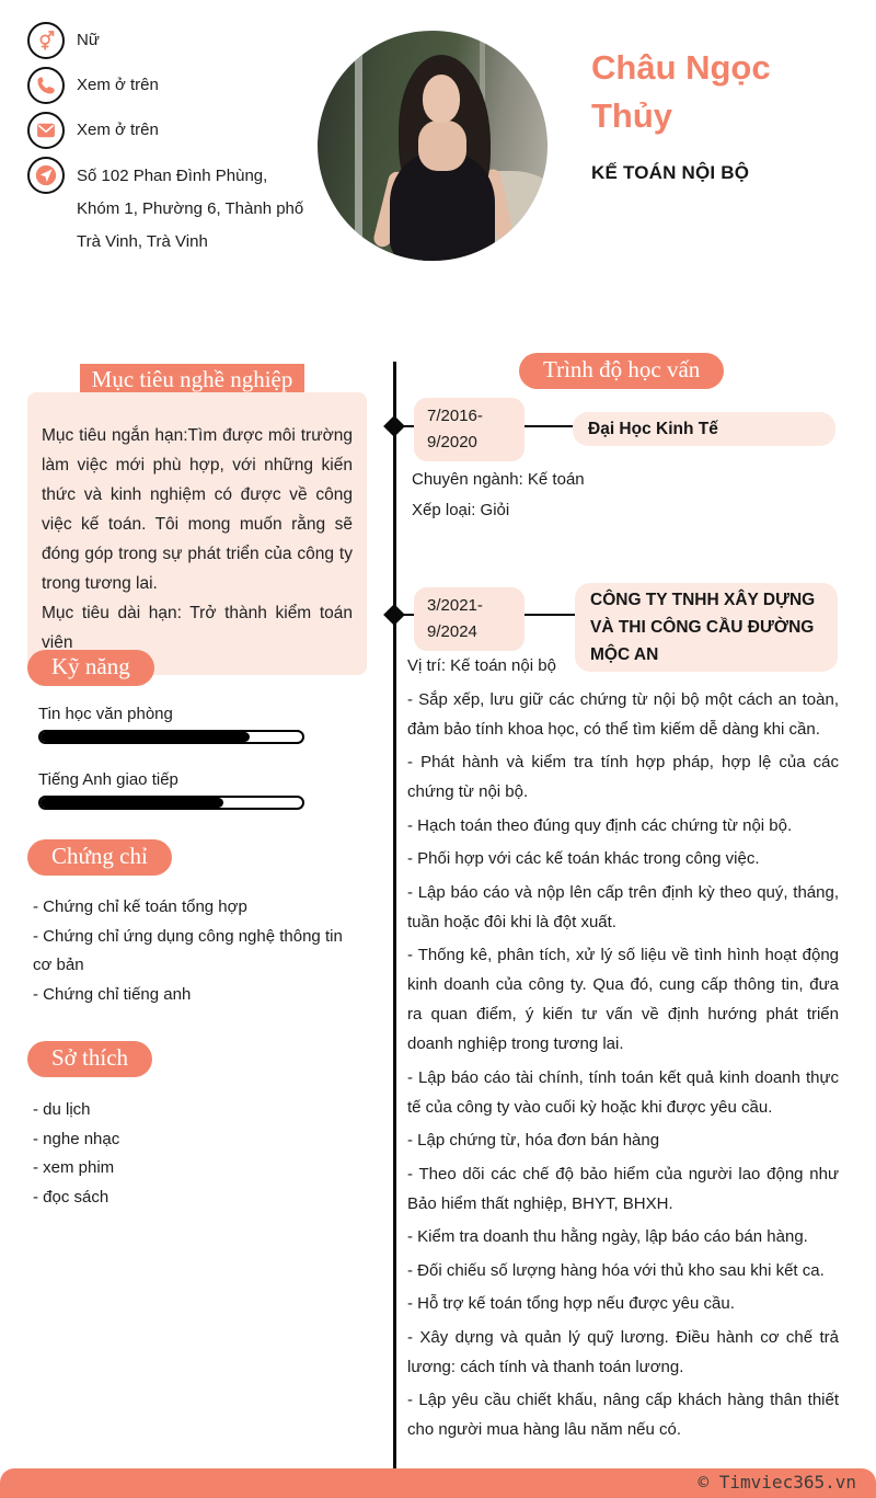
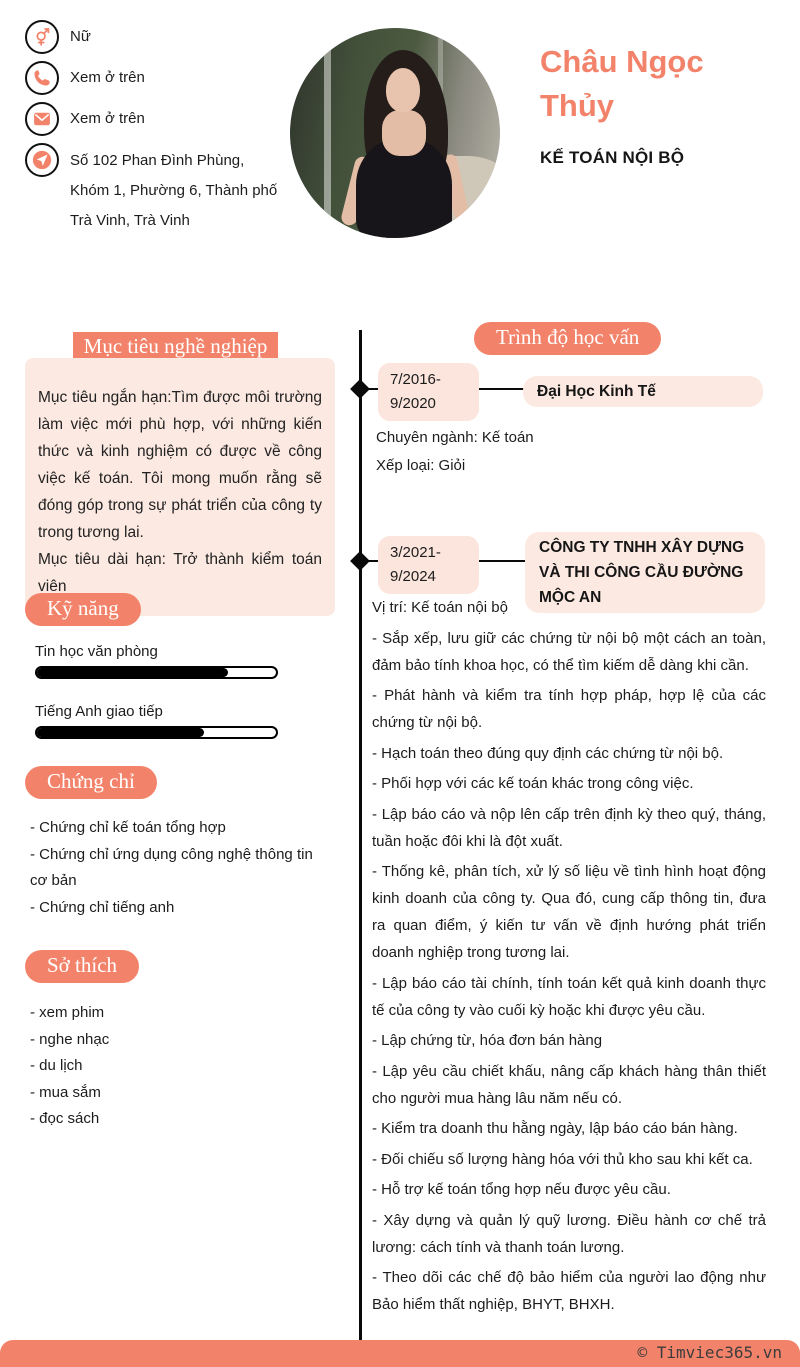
  Nữ
  Xem ở trên
  Xem ở trên
  Số 102 Phan Đình Phùng, Khóm 1, Phường 6, Thành phố Trà Vinh, Trà Vinh
  Châu Ngọc Thủy
  KẾ TOÁN NỘI BỘ
  Mục tiêu nghề nghiệp
  Mục tiêu ngắn hạn:Tìm được môi trường làm việc mới phù hợp, với những kiến thức và kinh nghiệm có được về công việc kế toán. Tôi mong muốn rằng sẽ đóng góp trong sự phát triển của công ty trong tương lai.
  Mục tiêu dài hạn: Trở thành kiểm toán viên
  Kỹ năng
  Tin học văn phòng
  Tiếng Anh giao tiếp
  Chứng chỉ
  - Chứng chỉ kế toán tổng hợp
  - Chứng chỉ ứng dụng công nghệ thông tin cơ bản
  - Chứng chỉ tiếng anh
  Sở thích
- - du lịch
+ - xem phim
  - nghe nhạc
- - xem phim
+ - du lịch
+ - mua sắm
  - đọc sách
  Trình độ học vấn
  7/2016-
  9/2020
  Đại Học Kinh Tế
  Chuyên ngành: Kế toán
  Xếp loại: Giỏi
  3/2021-
  9/2024
  CÔNG TY TNHH XÂY DỰNG VÀ THI CÔNG CẦU ĐƯỜNG MỘC AN
  Vị trí: Kế toán nội bộ
  - Sắp xếp, lưu giữ các chứng từ nội bộ một cách an toàn, đảm bảo tính khoa học, có thể tìm kiếm dễ dàng khi cần.
  - Phát hành và kiểm tra tính hợp pháp, hợp lệ của các chứng từ nội bộ.
  - Hạch toán theo đúng quy định các chứng từ nội bộ.
  - Phối hợp với các kế toán khác trong công việc.
  - Lập báo cáo và nộp lên cấp trên định kỳ theo quý, tháng, tuần hoặc đôi khi là đột xuất.
  - Thống kê, phân tích, xử lý số liệu về tình hình hoạt động kinh doanh của công ty. Qua đó, cung cấp thông tin, đưa ra quan điểm, ý kiến tư vấn về định hướng phát triển doanh nghiệp trong tương lai.
  - Lập báo cáo tài chính, tính toán kết quả kinh doanh thực tế của công ty vào cuối kỳ hoặc khi được yêu cầu.
  - Lập chứng từ, hóa đơn bán hàng
- - Theo dõi các chế độ bảo hiểm của người lao động như Bảo hiểm thất nghiệp, BHYT, BHXH.
+ - Lập yêu cầu chiết khấu, nâng cấp khách hàng thân thiết cho người mua hàng lâu năm nếu có.
  - Kiểm tra doanh thu hằng ngày, lập báo cáo bán hàng.
  - Đối chiếu số lượng hàng hóa với thủ kho sau khi kết ca.
  - Hỗ trợ kế toán tổng hợp nếu được yêu cầu.
  - Xây dựng và quản lý quỹ lương. Điều hành cơ chế trả lương: cách tính và thanh toán lương.
- - Lập yêu cầu chiết khấu, nâng cấp khách hàng thân thiết cho người mua hàng lâu năm nếu có.
+ - Theo dõi các chế độ bảo hiểm của người lao động như Bảo hiểm thất nghiệp, BHYT, BHXH.
  © Timviec365.vn
